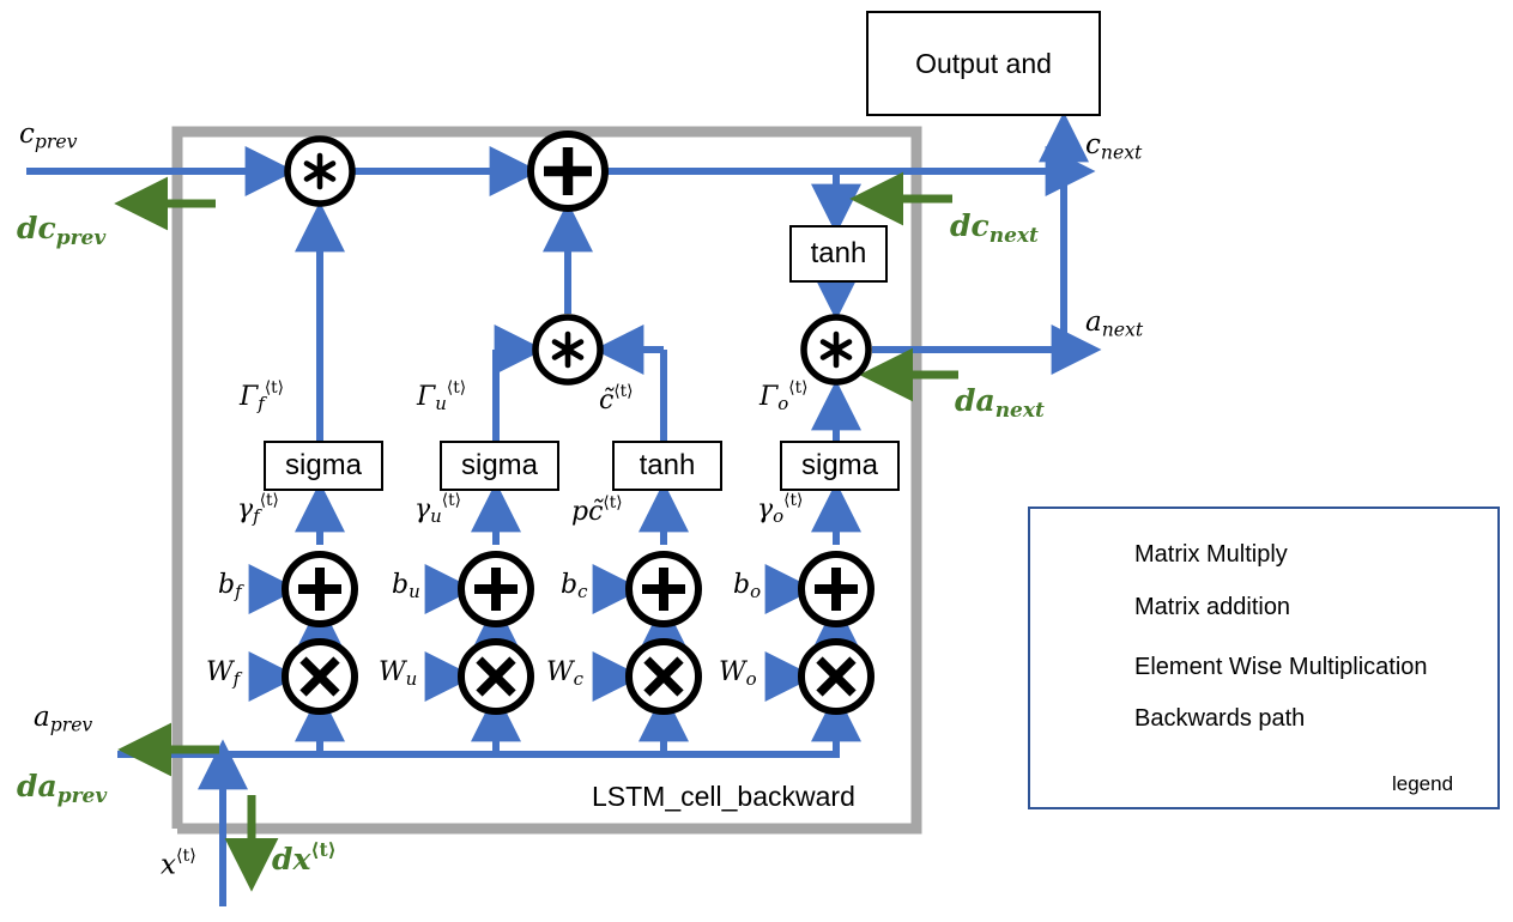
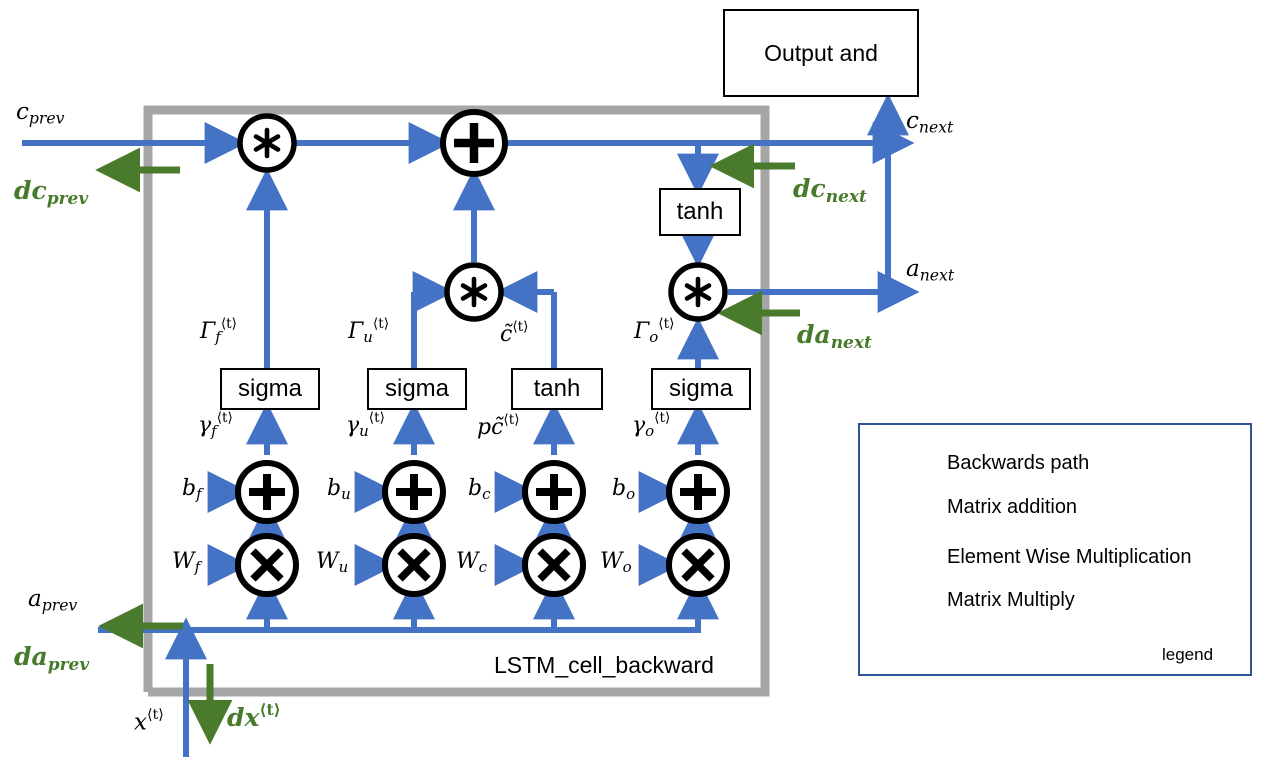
  sigma
  sigma
  tanh
  sigma
  tanh
  Output and
  cprev
  dcprev
  cnext
  dcnext
  anext
  danext
  aprev
  daprev
  x⟨t⟩
  dx⟨t⟩
  Γf⟨t⟩
  γf⟨t⟩
  Γu⟨t⟩
  γu⟨t⟩
  c̃⟨t⟩
  pc̃⟨t⟩
  Γo⟨t⟩
  γo⟨t⟩
  bf
  Wf
  bu
  Wu
  bc
  Wc
  bo
  Wo
  LSTM_cell_backward
- Matrix Multiply
+ Backwards path
  Matrix addition
  Element Wise Multiplication
- Backwards path
+ Matrix Multiply
  legend
